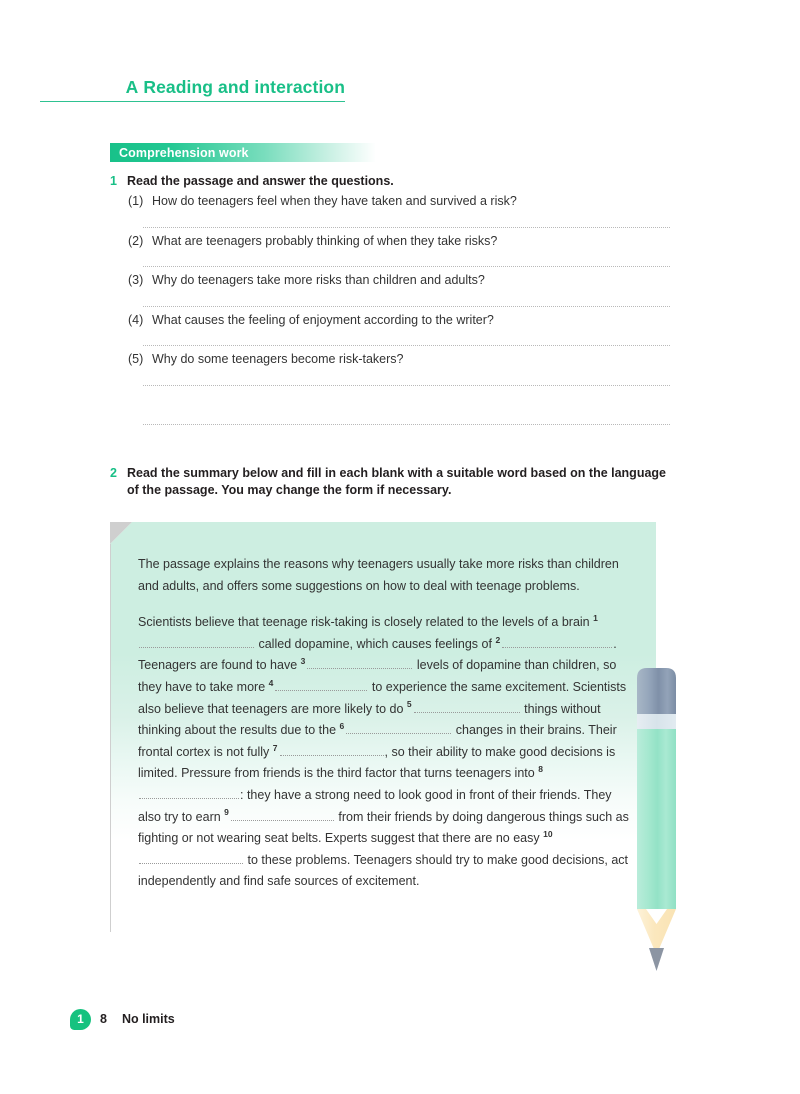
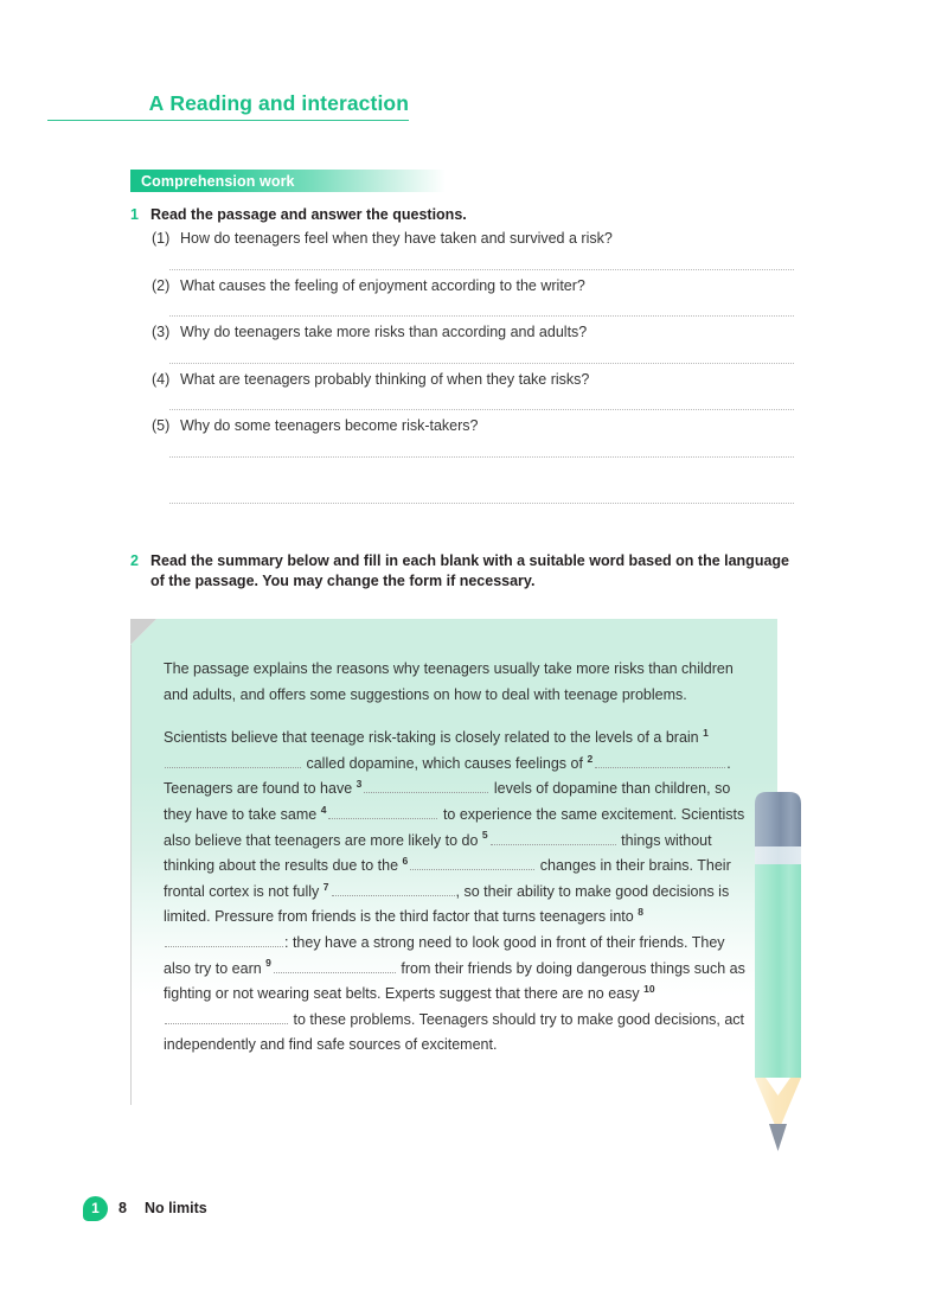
  A Reading and interaction
  Comprehension work
  1
  Read the passage and answer the questions.
  (1)
  How do teenagers feel when they have taken and survived a risk?
  (2)
- What are teenagers probably thinking of when they take risks?
+ What causes the feeling of enjoyment according to the writer?
  (3)
- Why do teenagers take more risks than children and adults?
+ Why do teenagers take more risks than according and adults?
  (4)
- What causes the feeling of enjoyment according to the writer?
+ What are teenagers probably thinking of when they take risks?
  (5)
  Why do some teenagers become risk-takers?
  2
  Read the summary below and fill in each blank with a suitable word based on the language of the passage. You may change the form if necessary.
  The passage explains the reasons why teenagers usually take more risks than children and adults, and offers some suggestions on how to deal with teenage problems.
- Scientists believe that teenage risk-taking is closely related to the levels of a brain 1 called dopamine, which causes feelings of 2 . Teenagers are found to have 3 levels of dopamine than children, so they have to take more 4 to experience the same excitement. Scientists also believe that teenagers are more likely to do 5 things without thinking about the results due to the 6 changes in their brains. Their frontal cortex is not fully 7 , so their ability to make good decisions is limited. Pressure from friends is the third factor that turns teenagers into 8: they have a strong need to look good in front of their friends. They also try to earn 9 from their friends by doing dangerous things such as fighting or not wearing seat belts. Experts suggest that there are no easy 10 to these problems. Teenagers should try to make good decisions, act independently and find safe sources of excitement.
+ Scientists believe that teenage risk-taking is closely related to the levels of a brain 1 called dopamine, which causes feelings of 2 . Teenagers are found to have 3 levels of dopamine than children, so they have to take same 4 to experience the same excitement. Scientists also believe that teenagers are more likely to do 5 things without thinking about the results due to the 6 changes in their brains. Their frontal cortex is not fully 7 , so their ability to make good decisions is limited. Pressure from friends is the third factor that turns teenagers into 8: they have a strong need to look good in front of their friends. They also try to earn 9 from their friends by doing dangerous things such as fighting or not wearing seat belts. Experts suggest that there are no easy 10 to these problems. Teenagers should try to make good decisions, act independently and find safe sources of excitement.
  1
  8
  No limits
